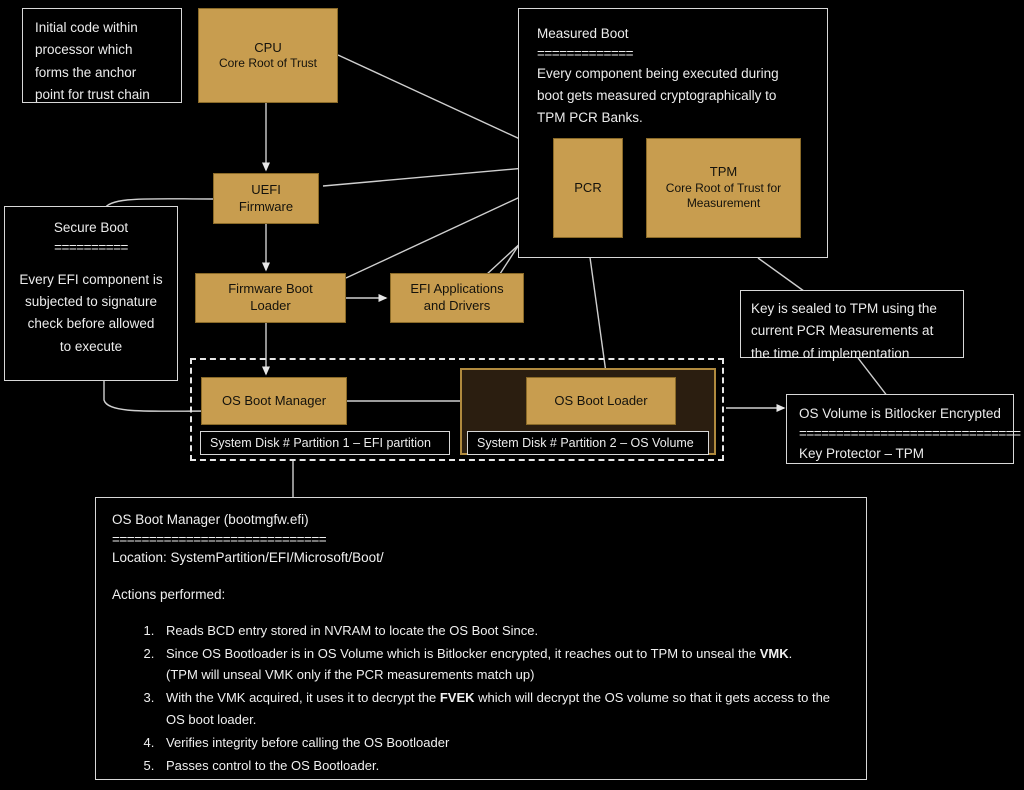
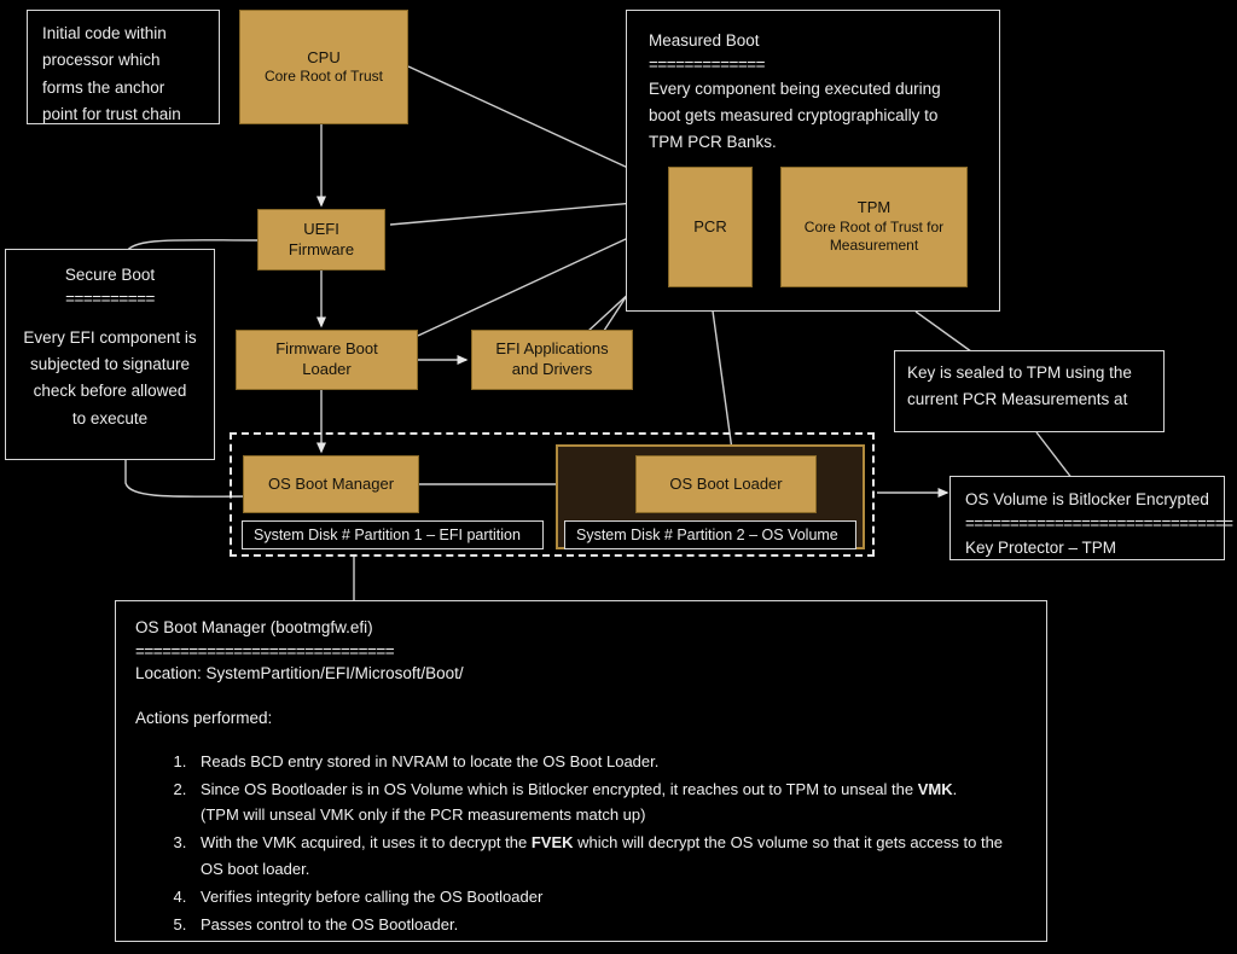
  Initial code within
  processor which
  forms the anchor
  point for trust chain
  CPU
  Core Root of Trust
  Measured Boot
  =============
  Every component being executed during
  boot gets measured cryptographically to
  TPM PCR Banks.
  PCR
  TPM
  Core Root of Trust for
  Measurement
  UEFI
  Firmware
  Secure Boot
  ==========
  Every EFI component is
  subjected to signature
  check before allowed
  to execute
  Firmware Boot
  Loader
  EFI Applications
  and Drivers
  Key is sealed to TPM using the
  current PCR Measurements at
- the time of implementation
  OS Boot Manager
  OS Boot Loader
  System Disk # Partition 1 – EFI partition
  System Disk # Partition 2 – OS Volume
  OS Volume is Bitlocker Encrypted
  ==============================
  Key Protector – TPM
  OS Boot Manager (bootmgfw.efi)
  =============================
  Location: SystemPartition/EFI/Microsoft/Boot/
  Actions performed:
- Reads BCD entry stored in NVRAM to locate the OS Boot Since.
+ Reads BCD entry stored in NVRAM to locate the OS Boot Loader.
  Since OS Bootloader is in OS Volume which is Bitlocker encrypted, it reaches out to TPM to unseal the VMK.
  (TPM will unseal VMK only if the PCR measurements match up)
  With the VMK acquired, it uses it to decrypt the FVEK which will decrypt the OS volume so that it gets access to the OS boot loader.
  Verifies integrity before calling the OS Bootloader
  Passes control to the OS Bootloader.
